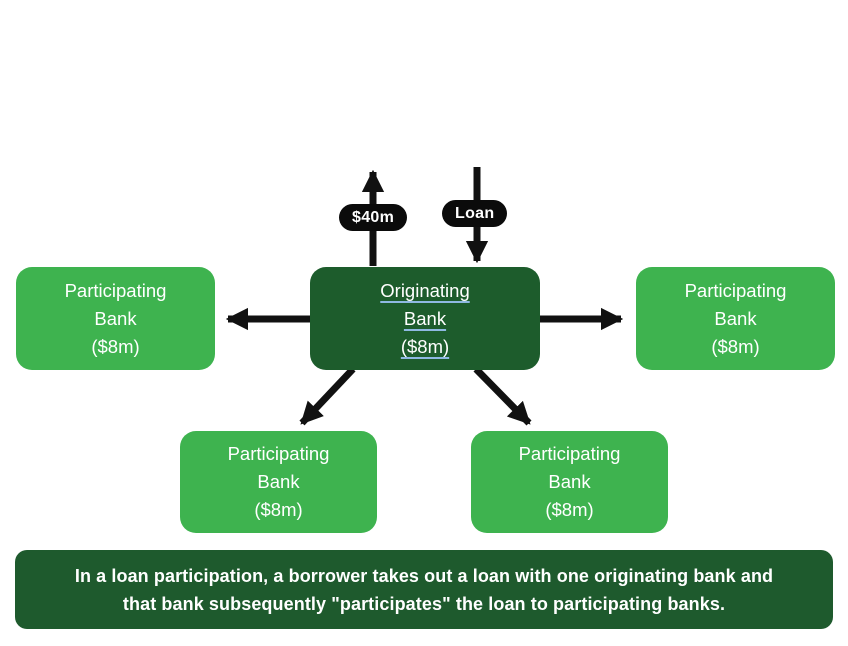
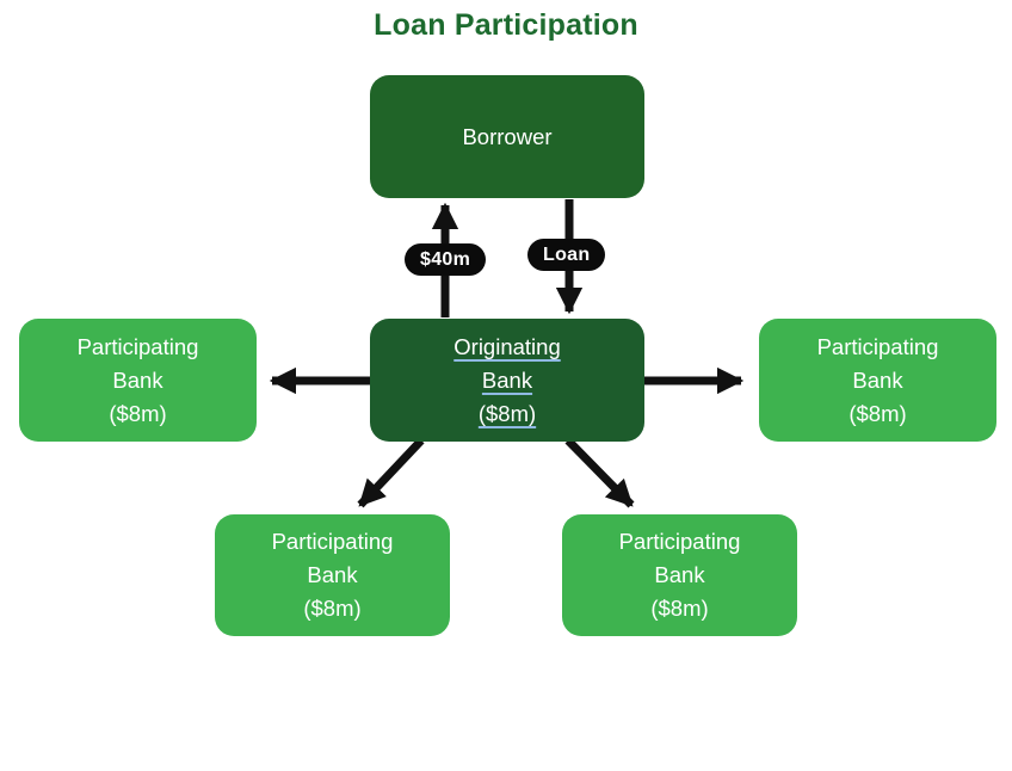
+ Loan Participation
+ Borrower
  Originating
  Bank
  ($8m)
  Participating
  Bank
  ($8m)
  Participating
  Bank
  ($8m)
  Participating
  Bank
  ($8m)
  Participating
  Bank
  ($8m)
  $40m
  Loan
- In a loan participation, a borrower takes out a loan with one originating bank and
- that bank subsequently "participates" the loan to participating banks.
